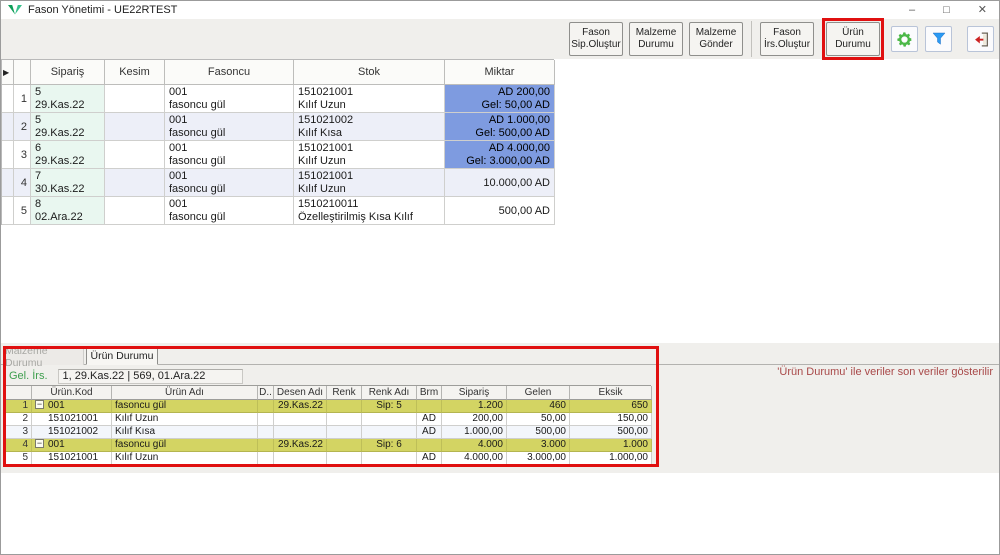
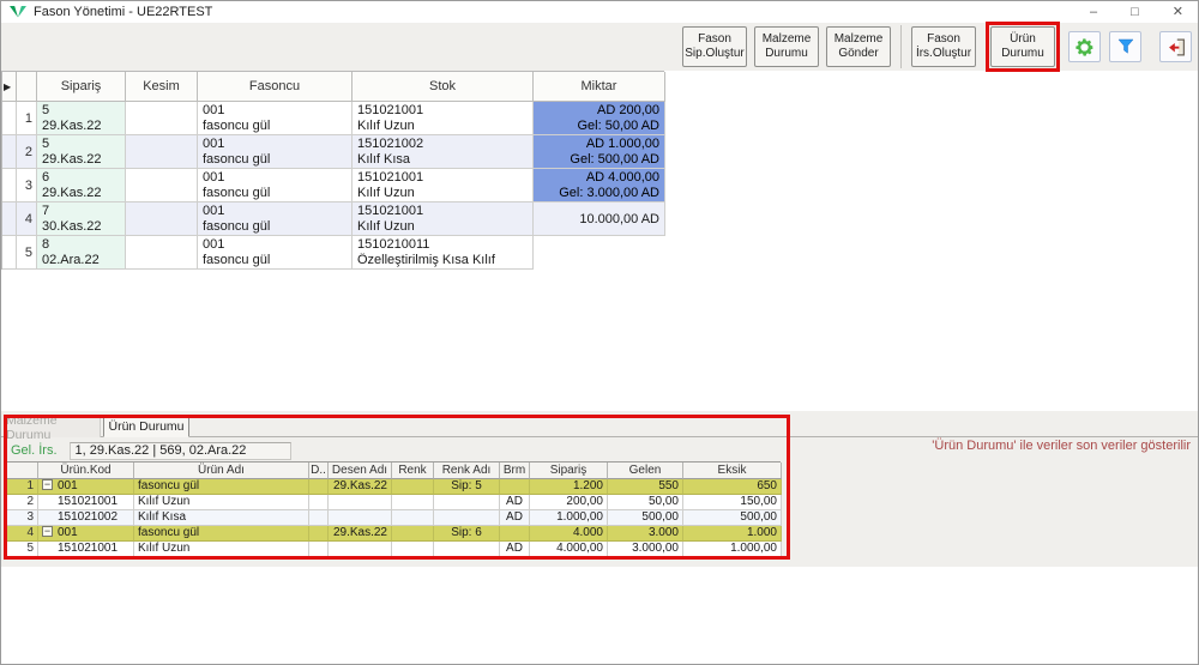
  Fason Yönetimi - UE22RTEST
  –
  □
  ✕
  Fason
  Sip.Oluştur
  Malzeme
  Durumu
  Malzeme
  Gönder
  Fason
  İrs.Oluştur
  Ürün
  Durumu
  ▶
  Sipariş
  Kesim
  Fasoncu
  Stok
  Miktar
  1
  5
  29.Kas.22
  001
  fasoncu gül
  151021001
  Kılıf Uzun
  200,00 AD
  Gel: 50,00 AD
  2
  5
  29.Kas.22
  001
  fasoncu gül
  151021002
  Kılıf Kısa
  1.000,00 AD
  Gel: 500,00 AD
  3
  6
  29.Kas.22
  001
  fasoncu gül
  151021001
  Kılıf Uzun
  4.000,00 AD
  Gel: 3.000,00 AD
  4
  7
  30.Kas.22
  001
  fasoncu gül
  151021001
  Kılıf Uzun
  10.000,00 AD
  5
  8
  02.Ara.22
  001
  fasoncu gül
  1510210011
  Özelleştirilmiş Kısa Kılıf
- 500,00 AD
  Malzeme Durumu
  Ürün Durumu
  Gel. İrs.
- 1, 29.Kas.22 | 569, 01.Ara.22
+ 1, 29.Kas.22 | 569, 02.Ara.22
  'Ürün Durumu' ile veriler son veriler gösterilir
  Ürün.Kod
  Ürün Adı
  D..
  Desen Adı
  Renk
  Renk Adı
  Brm
  Sipariş
  Gelen
  Eksik
  1
  − 001
  fasoncu gül
  29.Kas.22
  Sip: 5
  1.200
- 460
+ 550
  650
  2
  151021001
  Kılıf Uzun
  AD
  200,00
  50,00
  150,00
  3
  151021002
  Kılıf Kısa
  AD
  1.000,00
  500,00
  500,00
  4
  − 001
  fasoncu gül
  29.Kas.22
  Sip: 6
  4.000
  3.000
  1.000
  5
  151021001
  Kılıf Uzun
  AD
  4.000,00
  3.000,00
  1.000,00
